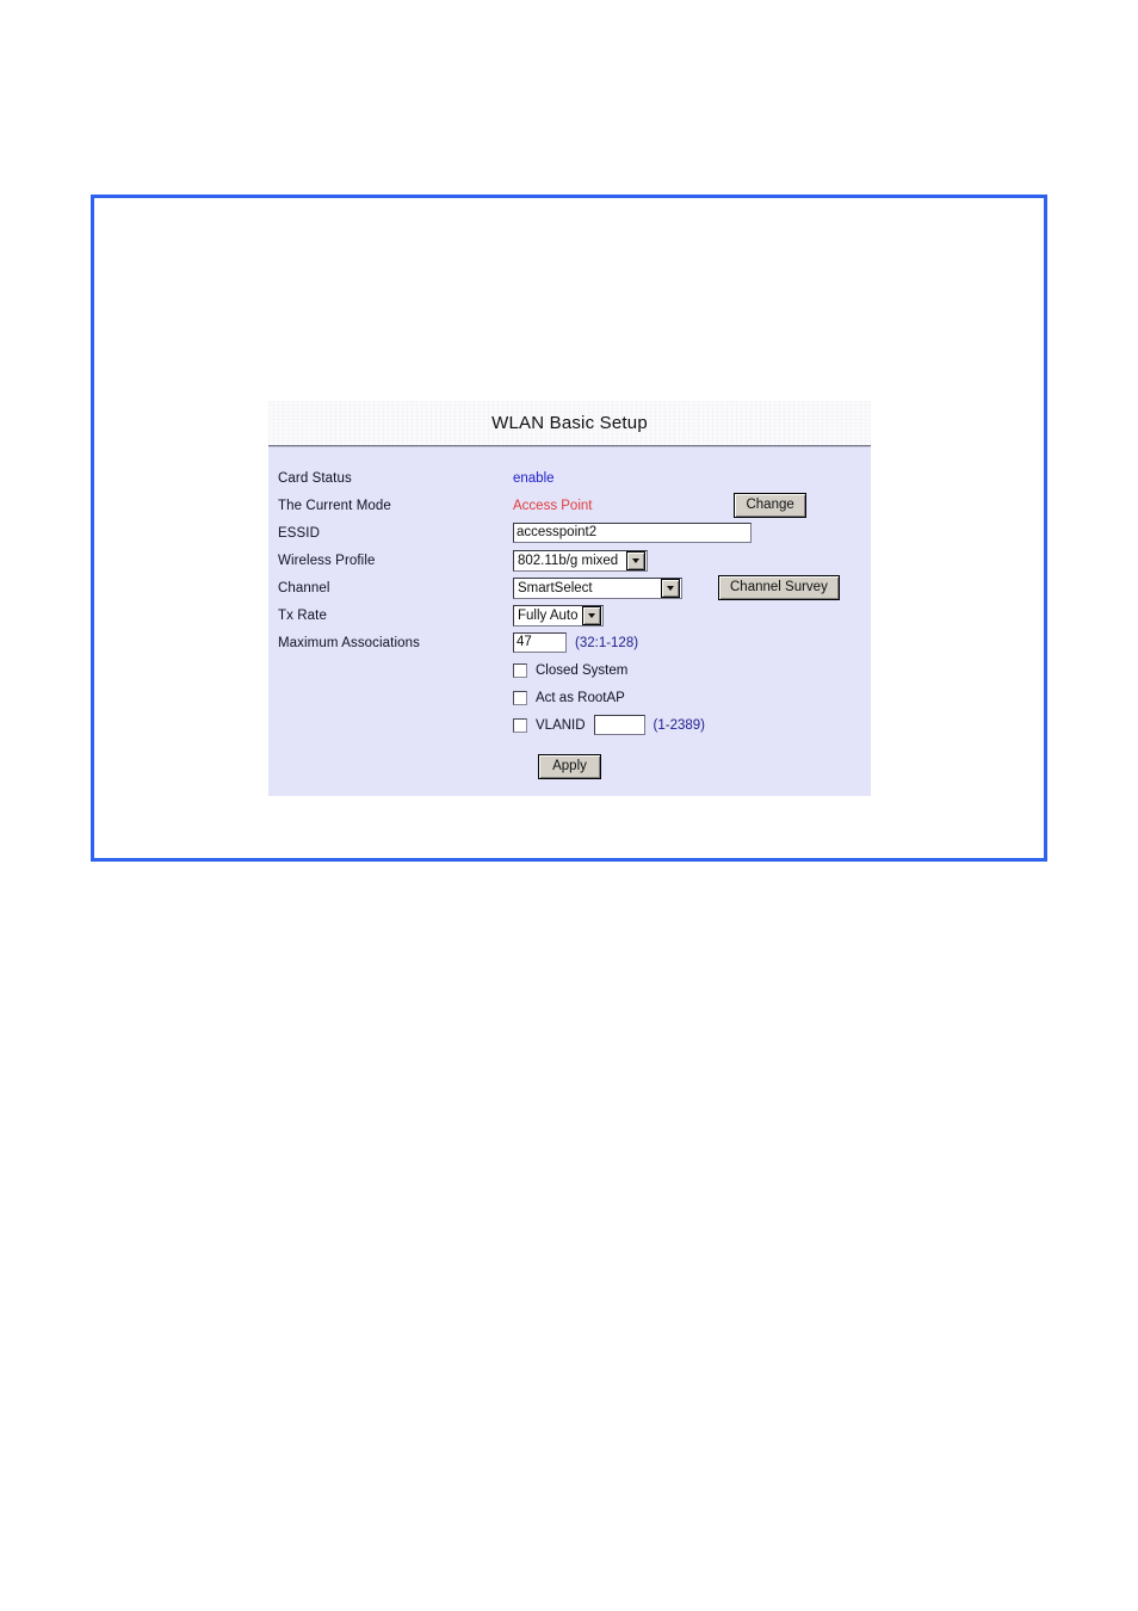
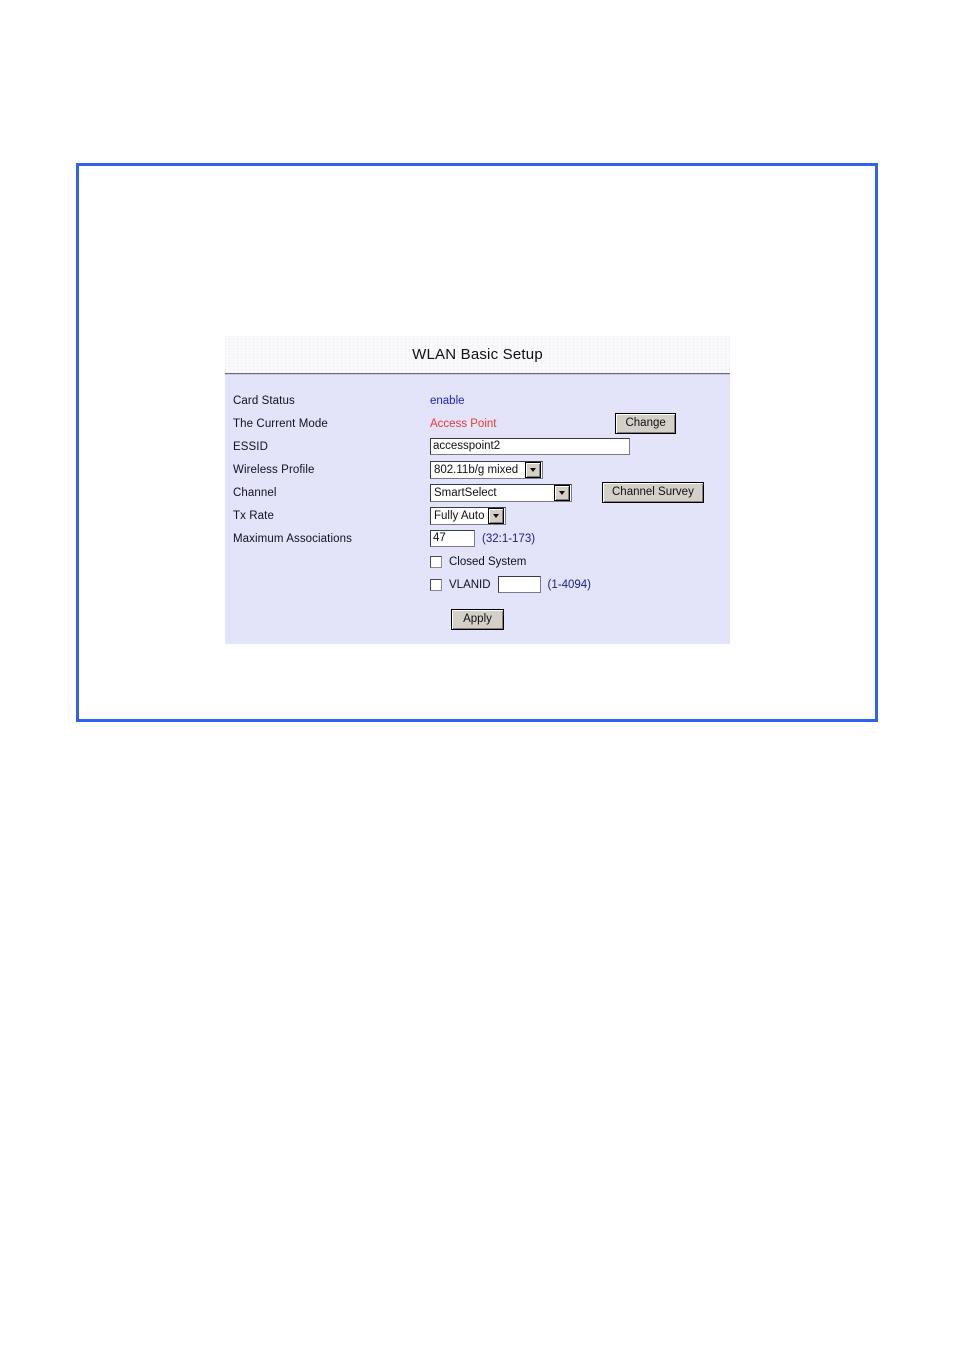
  WLAN Basic Setup
  Card Status
  enable
  The Current Mode
  Access Point
  Change
  ESSID
  accesspoint2
  Wireless Profile
  802.11b/g mixed
  Channel
  SmartSelect
  Channel Survey
  Tx Rate
  Fully Auto
  Maximum Associations
  47
- (32:1-128)
+ (32:1-173)
  Closed System
- Act as RootAP
  VLANID
- (1-2389)
+ (1-4094)
  Apply
